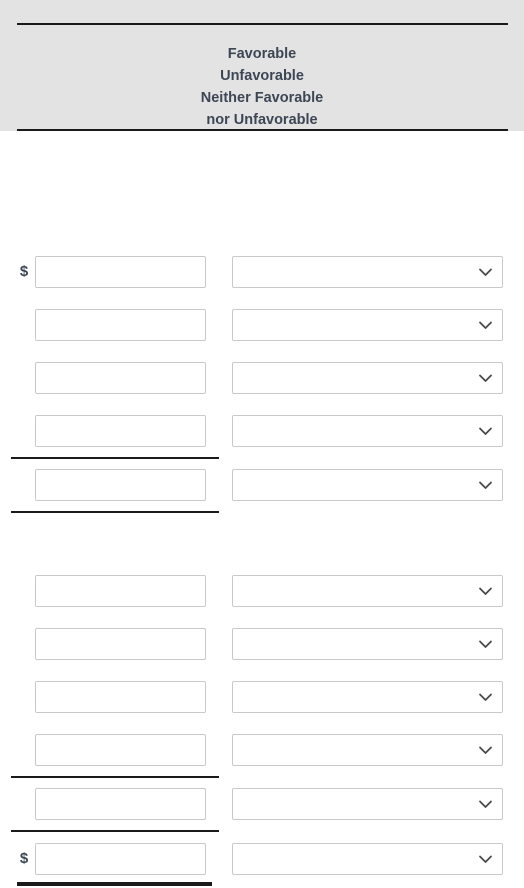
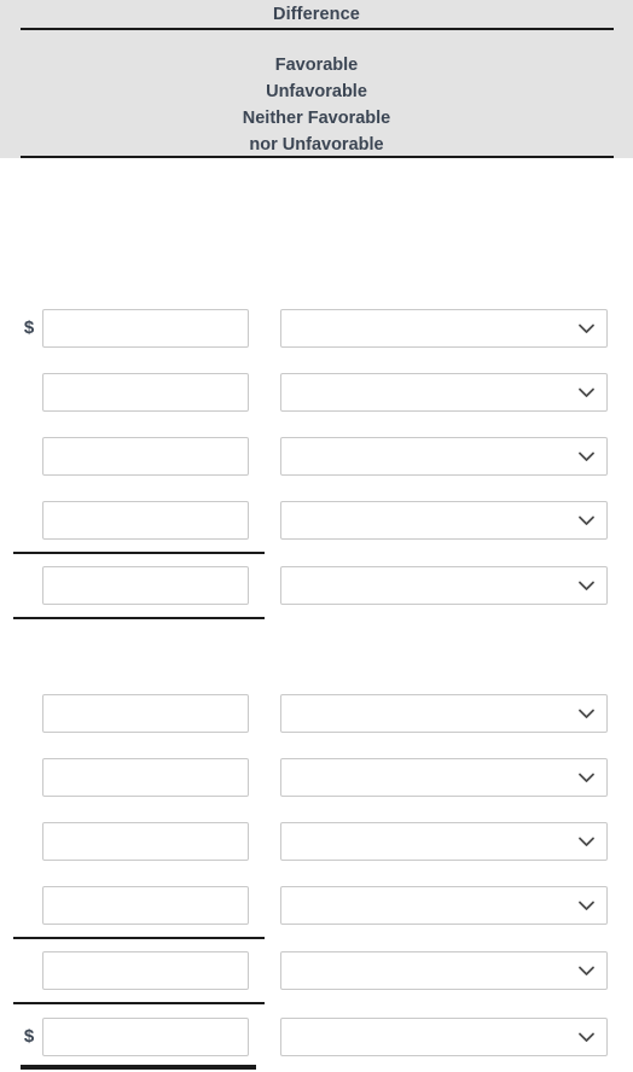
+ Difference
  Favorable
  Unfavorable
  Neither Favorable
  nor Unfavorable
  $
  $
